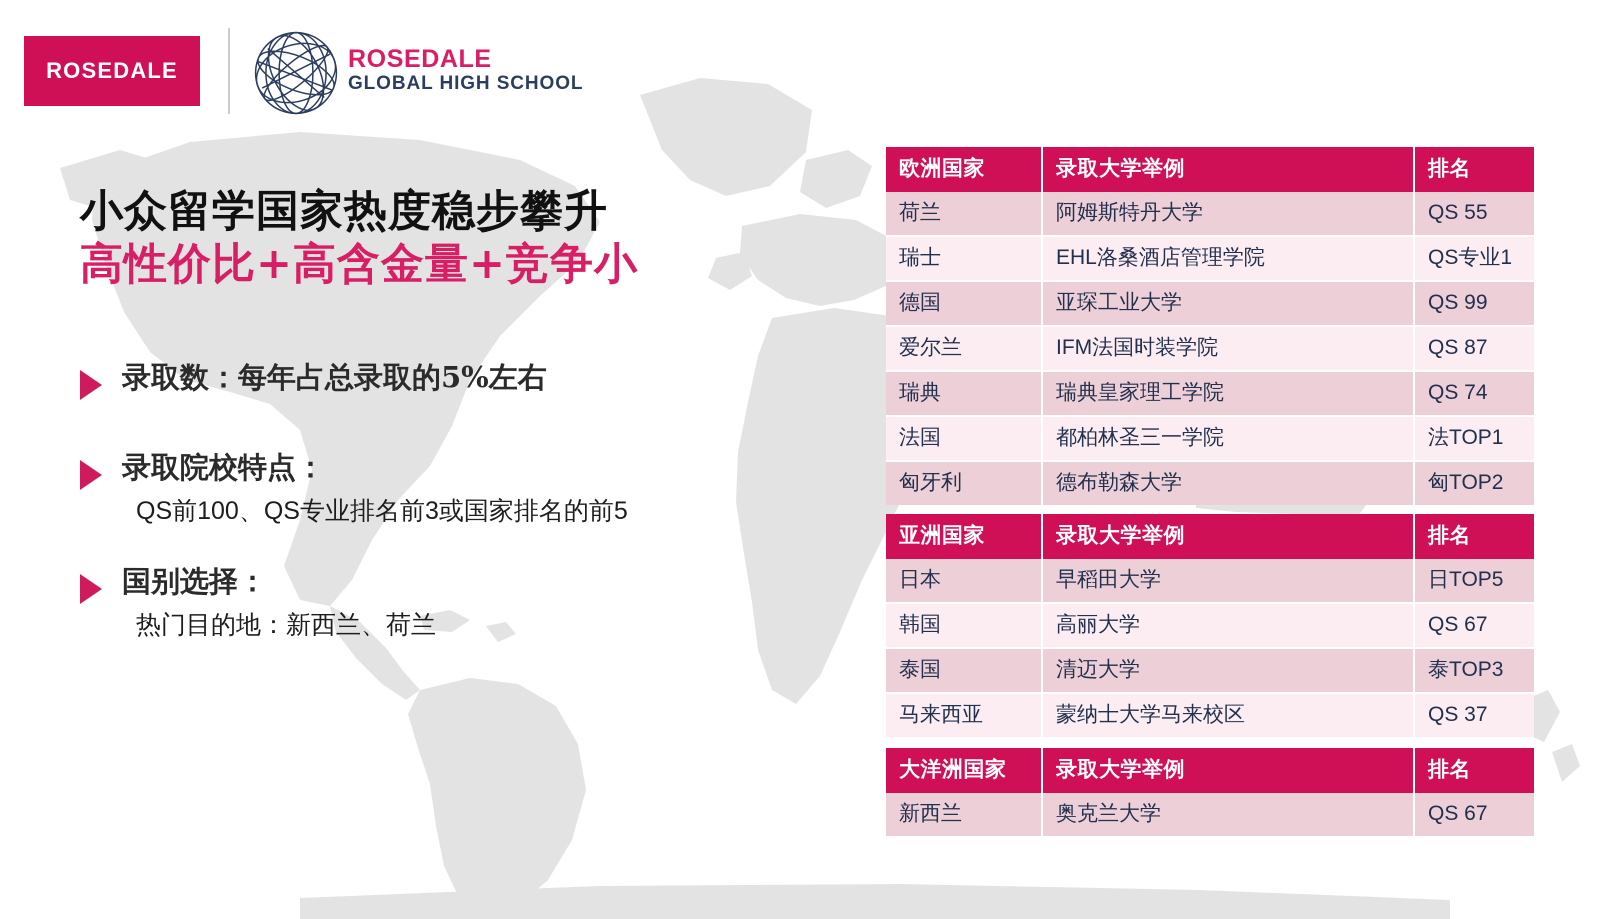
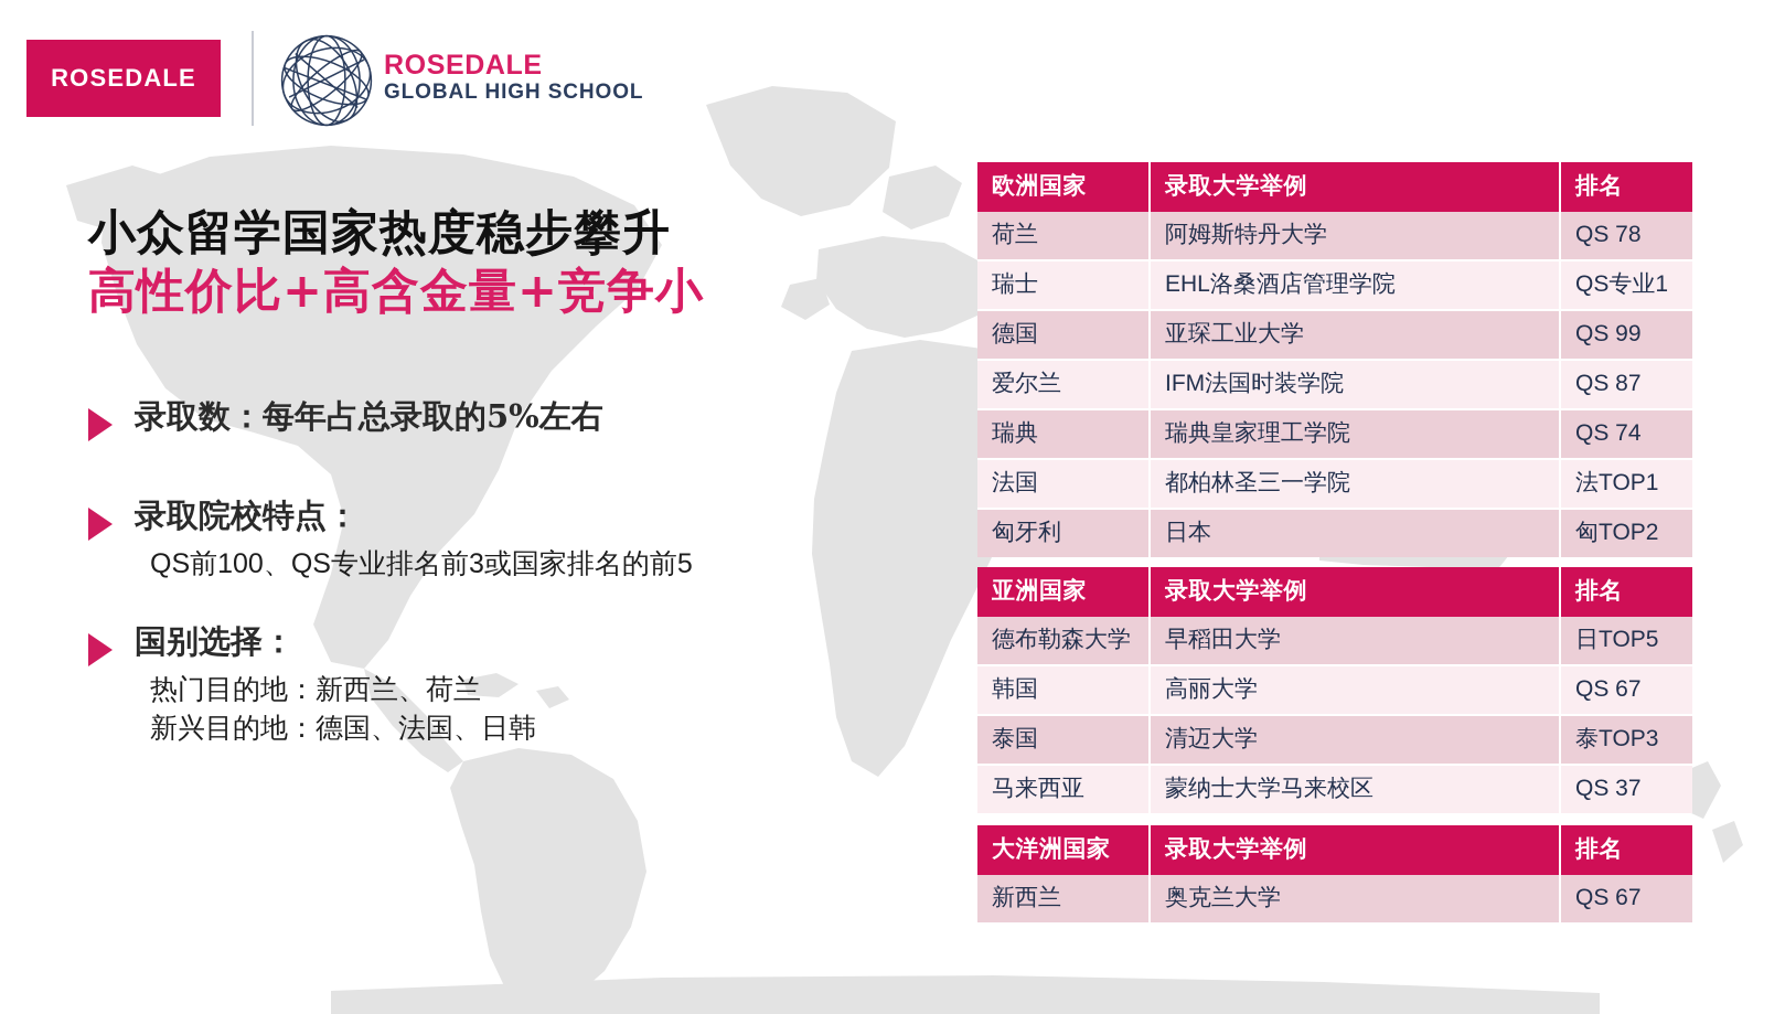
  ROSEDALE
  ROSEDALE
  GLOBAL HIGH SCHOOL
  小众留学国家热度稳步攀升
  高性价比+高含金量+竞争小
  录取数：每年占总录取的5%左右
  录取院校特点：
  QS前100、QS专业排名前3或国家排名的前5
  国别选择：
  热门目的地：新西兰、荷兰
+ 新兴目的地：德国、法国、日韩
  欧洲国家	录取大学举例	排名
- 荷兰	阿姆斯特丹大学	QS 55
+ 荷兰	阿姆斯特丹大学	QS 78
  瑞士	EHL洛桑酒店管理学院	QS专业1
  德国	亚琛工业大学	QS 99
  爱尔兰	IFM法国时装学院	QS 87
  瑞典	瑞典皇家理工学院	QS 74
  法国	都柏林圣三一学院	法TOP1
- 匈牙利	德布勒森大学	匈TOP2
+ 匈牙利	日本	匈TOP2
  亚洲国家	录取大学举例	排名
- 日本	早稻田大学	日TOP5
+ 德布勒森大学	早稻田大学	日TOP5
  韩国	高丽大学	QS 67
  泰国	清迈大学	泰TOP3
  马来西亚	蒙纳士大学马来校区	QS 37
  大洋洲国家	录取大学举例	排名
  新西兰	奥克兰大学	QS 67
